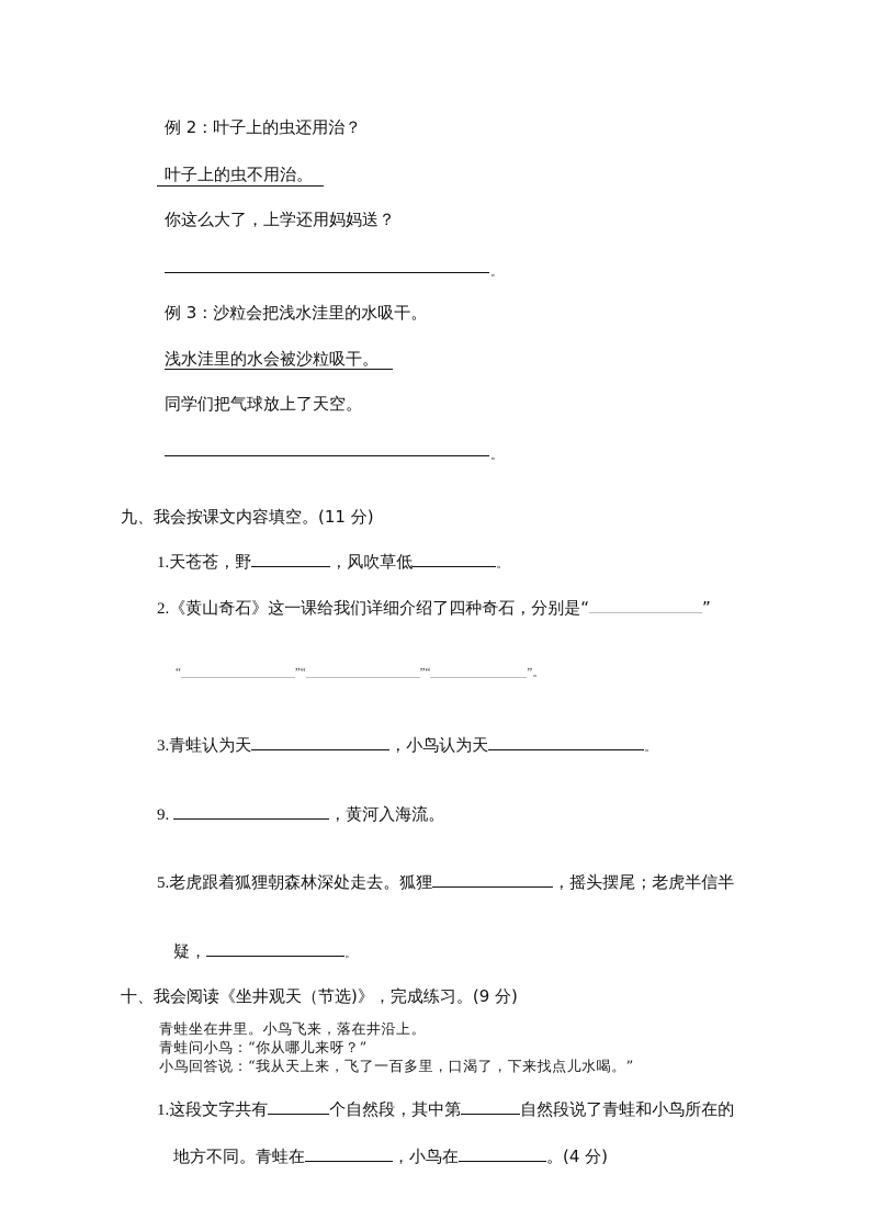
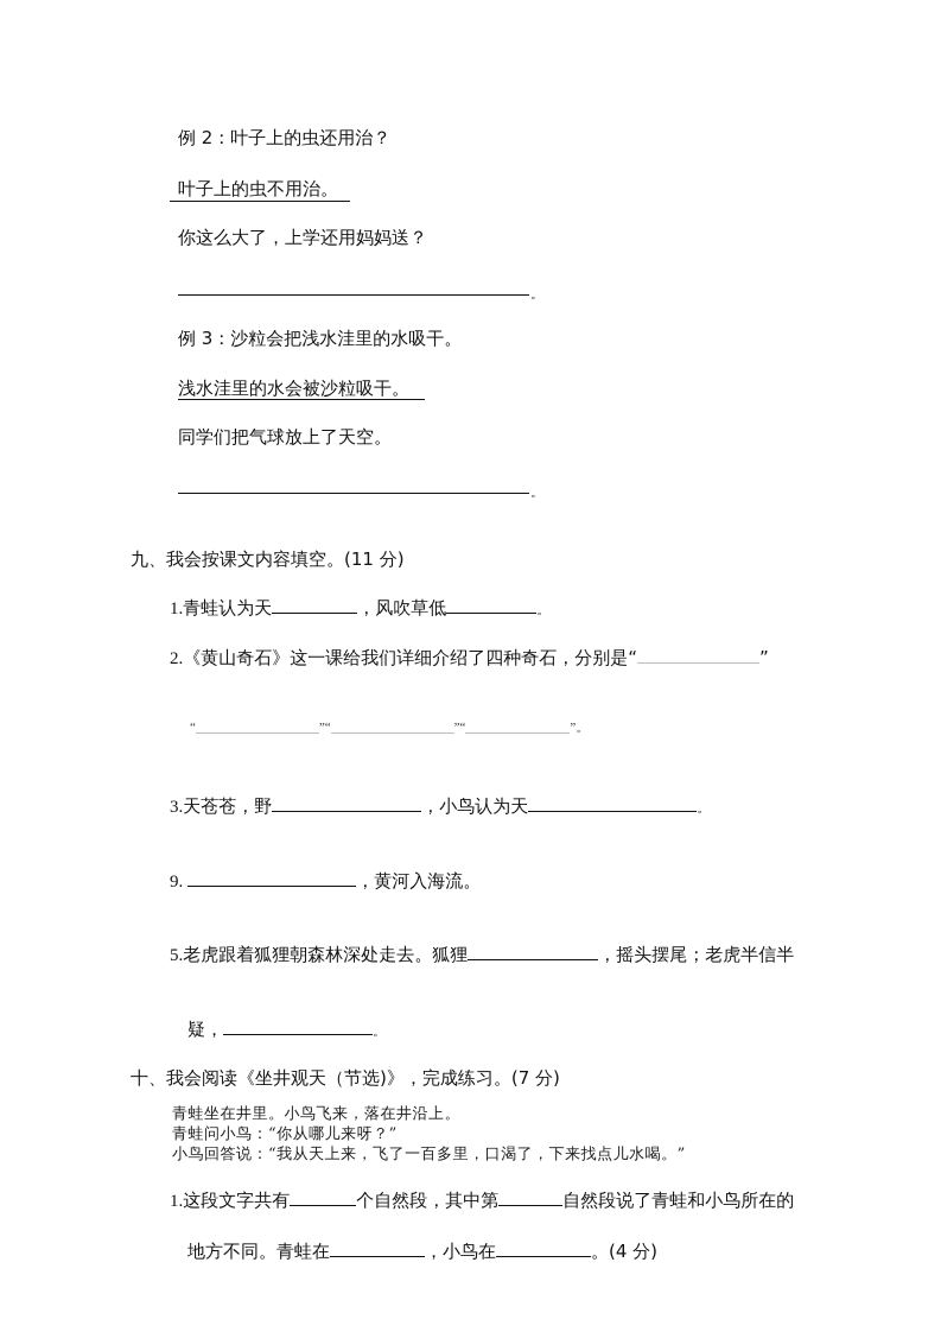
  例 2：叶子上的虫还用治？
  叶子上的虫不用治。
  你这么大了，上学还用妈妈送？
  。
  例 3：沙粒会把浅水洼里的水吸干。
  浅水洼里的水会被沙粒吸干。
  同学们把气球放上了天空。
  。
  九、我会按课文内容填空。(11 分)
- 1.天苍苍，野 ，风吹草低 。
+ 1.青蛙认为天 ，风吹草低 。
  2.《黄山奇石》这一课给我们详细介绍了四种奇石，分别是“ ”
  “ ”“ ”“ ”。
- 3.青蛙认为天 ，小鸟认为天 。
+ 3.天苍苍，野 ，小鸟认为天 。
  9. ，黄河入海流。
  5.老虎跟着狐狸朝森林深处走去。狐狸 ，摇头摆尾；老虎半信半
  疑， 。
- 十、我会阅读《坐井观天（节选)》，完成练习。(9 分)
+ 十、我会阅读《坐井观天（节选)》，完成练习。(7 分)
  青蛙坐在井里。小鸟飞来，落在井沿上。
  青蛙问小鸟：“你从哪儿来呀？”
  小鸟回答说：“我从天上来，飞了一百多里，口渴了，下来找点儿水喝。”
  1.这段文字共有 个自然段，其中第 自然段说了青蛙和小鸟所在的
  地方不同。青蛙在 ，小鸟在 。(4 分)
